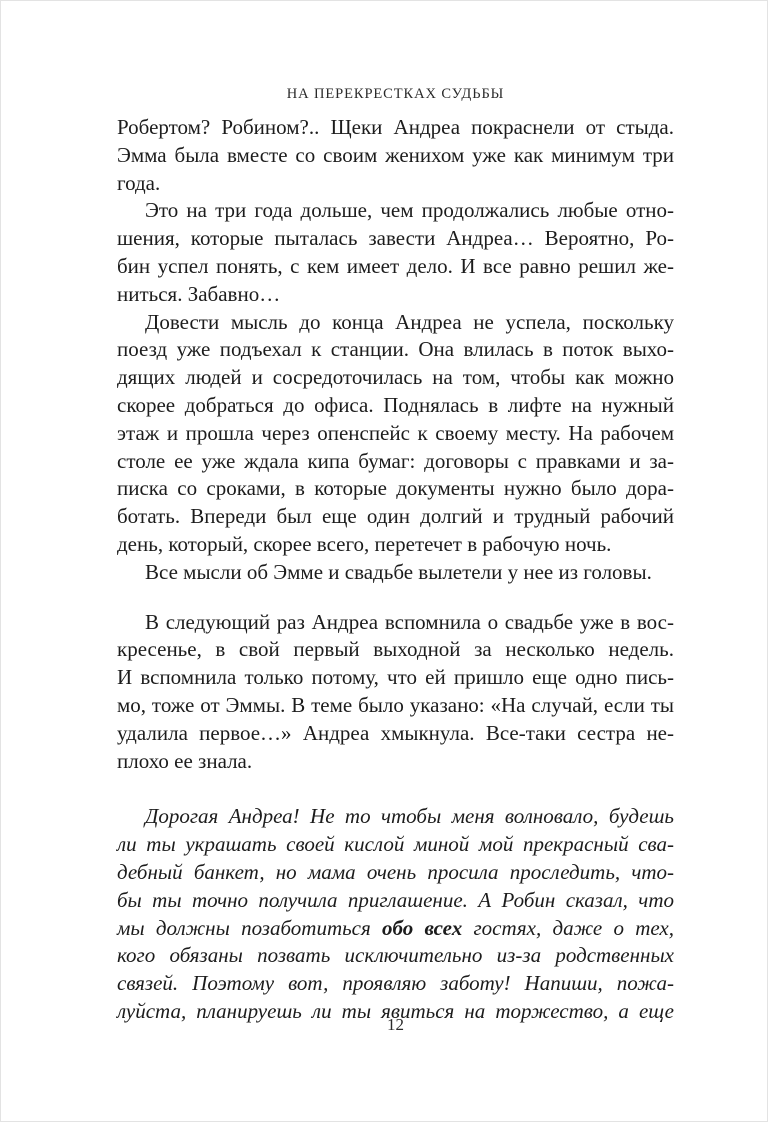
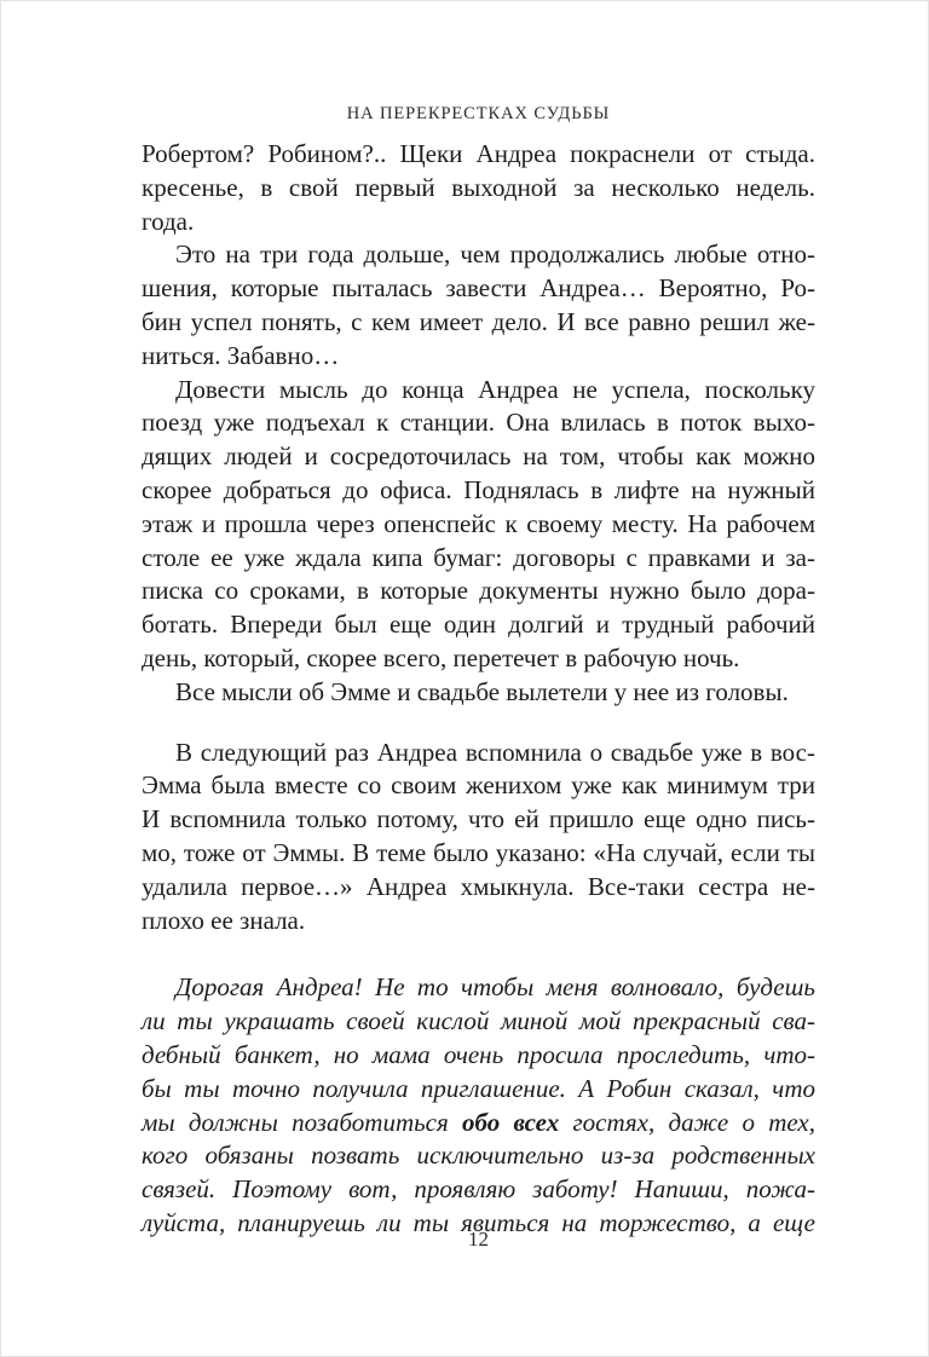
  НА ПЕРЕКРЕСТКАХ СУДЬБЫ
  Робертом? Робином?.. Щеки Андреа покраснели от стыда.
- Эмма была вместе со своим женихом уже как минимум три
+ кресенье, в свой первый выходной за несколько недель.
  года.
  Это на три года дольше, чем продолжались любые отно-
  шения, которые пыталась завести Андреа… Вероятно, Ро-
  бин успел понять, с кем имеет дело. И все равно решил же-
  ниться. Забавно…
  Довести мысль до конца Андреа не успела, поскольку
  поезд уже подъехал к станции. Она влилась в поток выхо-
  дящих людей и сосредоточилась на том, чтобы как можно
  скорее добраться до офиса. Поднялась в лифте на нужный
  этаж и прошла через опенспейс к своему месту. На рабочем
  столе ее уже ждала кипа бумаг: договоры с правками и за-
  писка со сроками, в которые документы нужно было дора-
  ботать. Впереди был еще один долгий и трудный рабочий
  день, который, скорее всего, перетечет в рабочую ночь.
  Все мысли об Эмме и свадьбе вылетели у нее из головы.
  В следующий раз Андреа вспомнила о свадьбе уже в вос-
- кресенье, в свой первый выходной за несколько недель.
+ Эмма была вместе со своим женихом уже как минимум три
  И вспомнила только потому, что ей пришло еще одно пись-
  мо, тоже от Эммы. В теме было указано: «На случай, если ты
  удалила первое…» Андреа хмыкнула. Все-таки сестра не-
  плохо ее знала.
  Дорогая Андреа! Не то чтобы меня волновало, будешь
  ли ты украшать своей кислой миной мой прекрасный сва-
  дебный банкет, но мама очень просила проследить, что-
  бы ты точно получила приглашение. А Робин сказал, что
  мы должны позаботиться обо всех гостях, даже о тех,
  кого обязаны позвать исключительно из-за родственных
  связей. Поэтому вот, проявляю заботу! Напиши, пожа-
  луйста, планируешь ли ты явиться на торжество, а еще
  12
